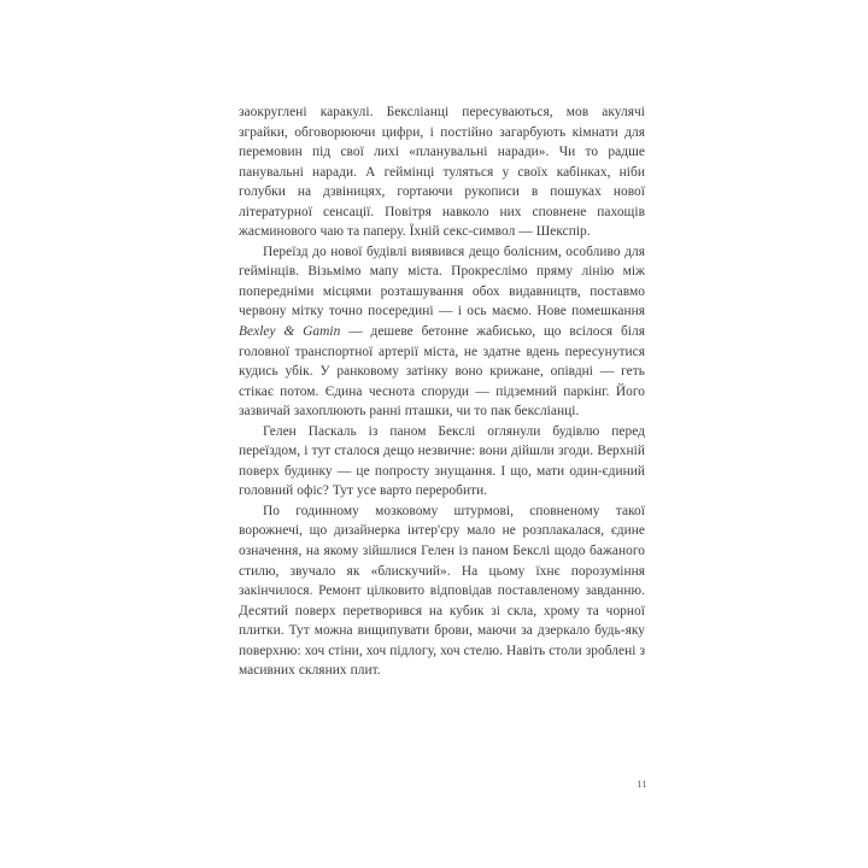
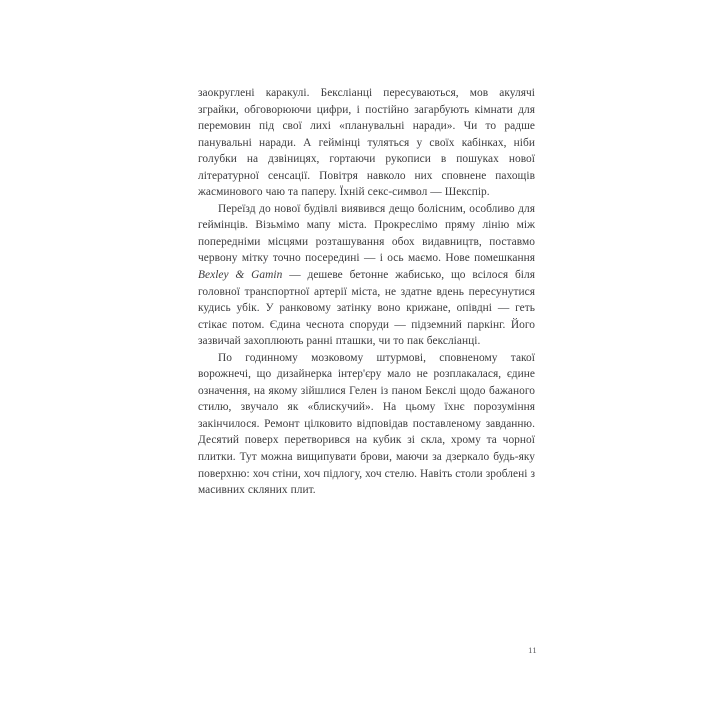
  заокруглені каракулі. Бексліанці пересуваються, мов аку­лячі зграйки, обговорюючи цифри, і постійно загарбують кімнати для перемовин під свої лихі «планувальні наради». Чи то радше панувальні наради. А геймінці туляться у своїх кабінках, ніби голубки на дзвіницях, гортаючи рукописи в пошуках нової літературної сенсації. Повітря навколо них сповнене пахощів жасминового чаю та паперу. Їхній секс-символ — Шекспір.
  Переїзд до нової будівлі виявився дещо болісним, особли­во для геймінців. Візьмімо мапу міста. Прокреслімо пряму лінію між попередніми місцями розташування обох видав­ництв, поставмо червону мітку точно посередині — і ось маємо. Нове помешкання Bexley & Gamin — дешеве бе­тонне жабисько, що всілося біля головної транспортної артерії міста, не здатне вдень пересунутися кудись убік. У ранковому затінку воно крижане, опівдні — геть стікає потом. Єдина чеснота споруди — підземний паркінг. Його зазвичай захоплюють ранні пташки, чи то пак бексліанці.
- Гелен Паскаль із паном Бекслі оглянули будівлю перед переїздом, і тут сталося дещо незвичне: вони дійшли згоди. Верхній поверх будинку — це попросту знущання. І що, мати один-єдиний головний офіс? Тут усе варто переробити.
  По годинному мозковому штурмові, сповненому такої ворожнечі, що дизайнерка інтер'єру мало не розплакалася, єдине означення, на якому зійшлися Гелен із паном Бекслі щодо бажаного стилю, звучало як «блискучий». На цьому їхнє порозуміння закінчилося. Ремонт цілковито відповідав поставленому завданню. Десятий поверх перетворився на кубик зі скла, хрому та чорної плитки. Тут можна вищи­пувати брови, маючи за дзеркало будь-яку поверхню: хоч стіни, хоч підлогу, хоч стелю. Навіть столи зроблені з ма­сивних скляних плит.
  11
